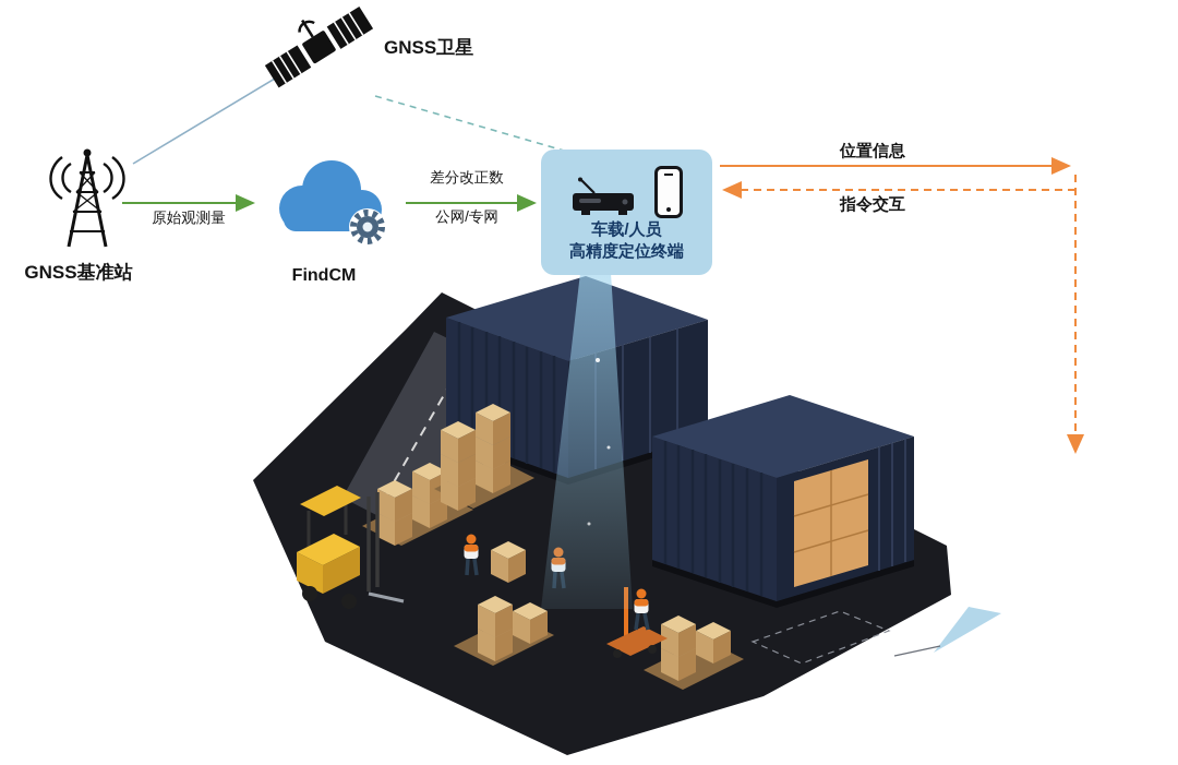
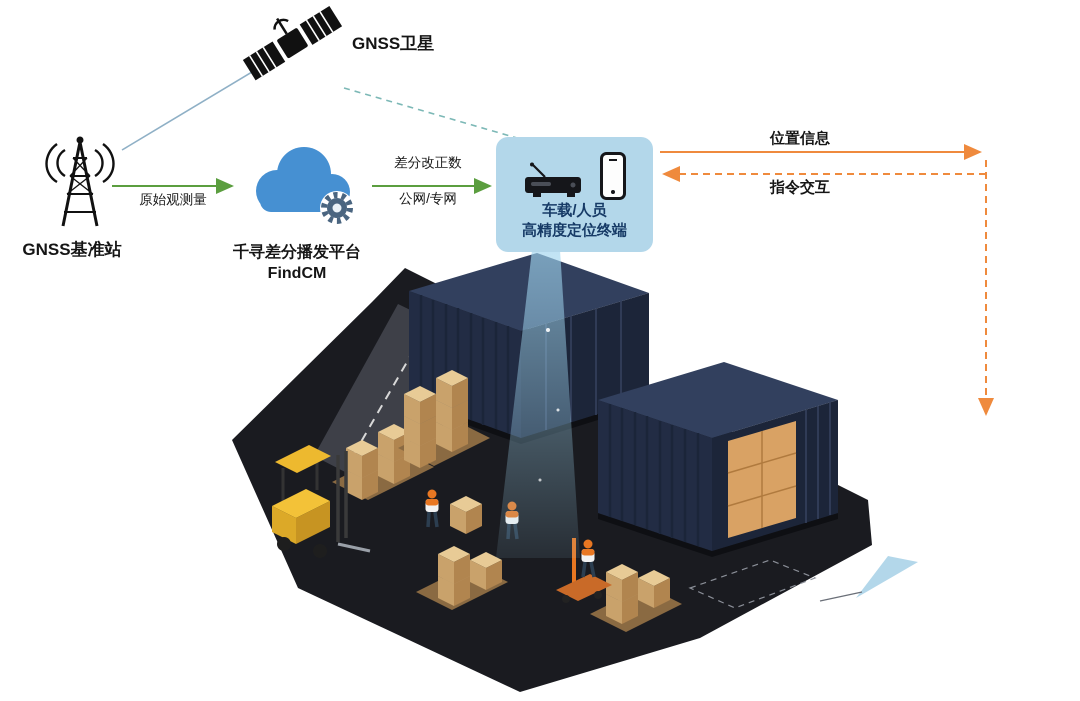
  GNSS卫星
  GNSS基准站
+ 千寻差分播发平台
  FindCM
  原始观测量
  差分改正数
  公网/专网
  位置信息
  指令交互
  车载/人员
  高精度定位终端
